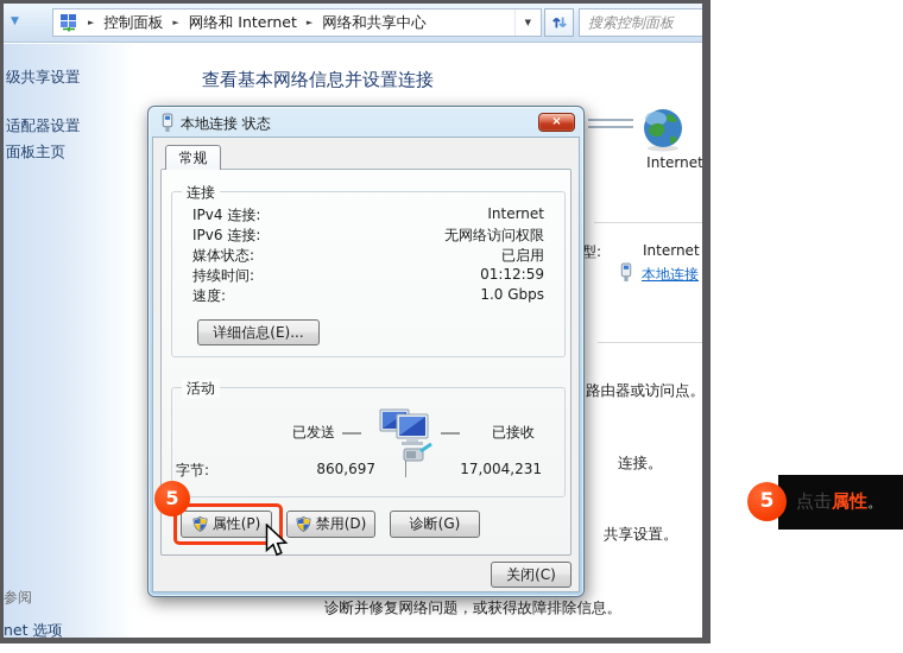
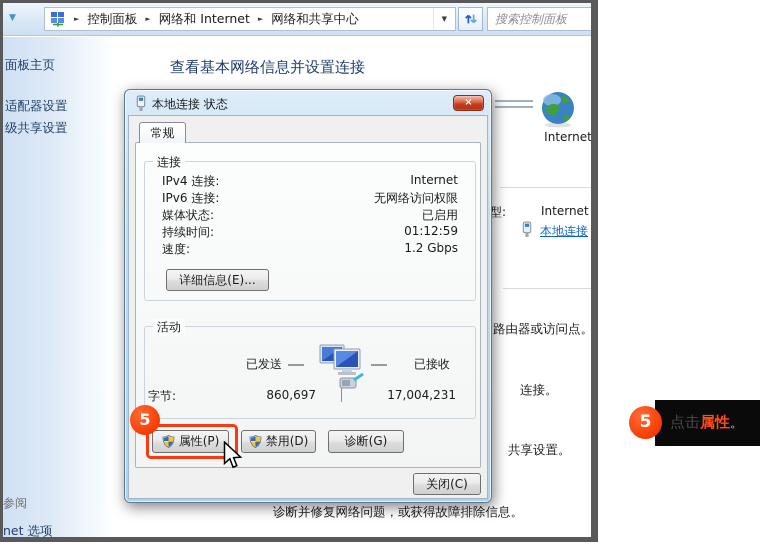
  ▼
  ►
  控制面板
  ►
  网络和 Internet
  ►
  网络和共享中心
  ▼
  搜索控制面板
- 级共享设置
+ 面板主页
  适配器设置
- 面板主页
+ 级共享设置
  参阅
  net 选项
  查看基本网络信息并设置连接
  Internet
  型:
  Internet
  本地连接
  路由器或访问点。
  连接。
  共享设置。
  诊断并修复网络问题，或获得故障排除信息。
  本地连接 状态
  ×
  常规
  连接
  IPv4 连接:
  Internet
  IPv6 连接:
  无网络访问权限
  媒体状态:
  已启用
  持续时间:
  01:12:59
  速度:
- 1.0 Gbps
+ 1.2 Gbps
  详细信息(E)...
  活动
  已发送
  已接收
  字节:
  860,697
  17,004,231
  属性(P)
  禁用(D)
  诊断(G)
  关闭(C)
  5
  点击
  属性
  。
  5
